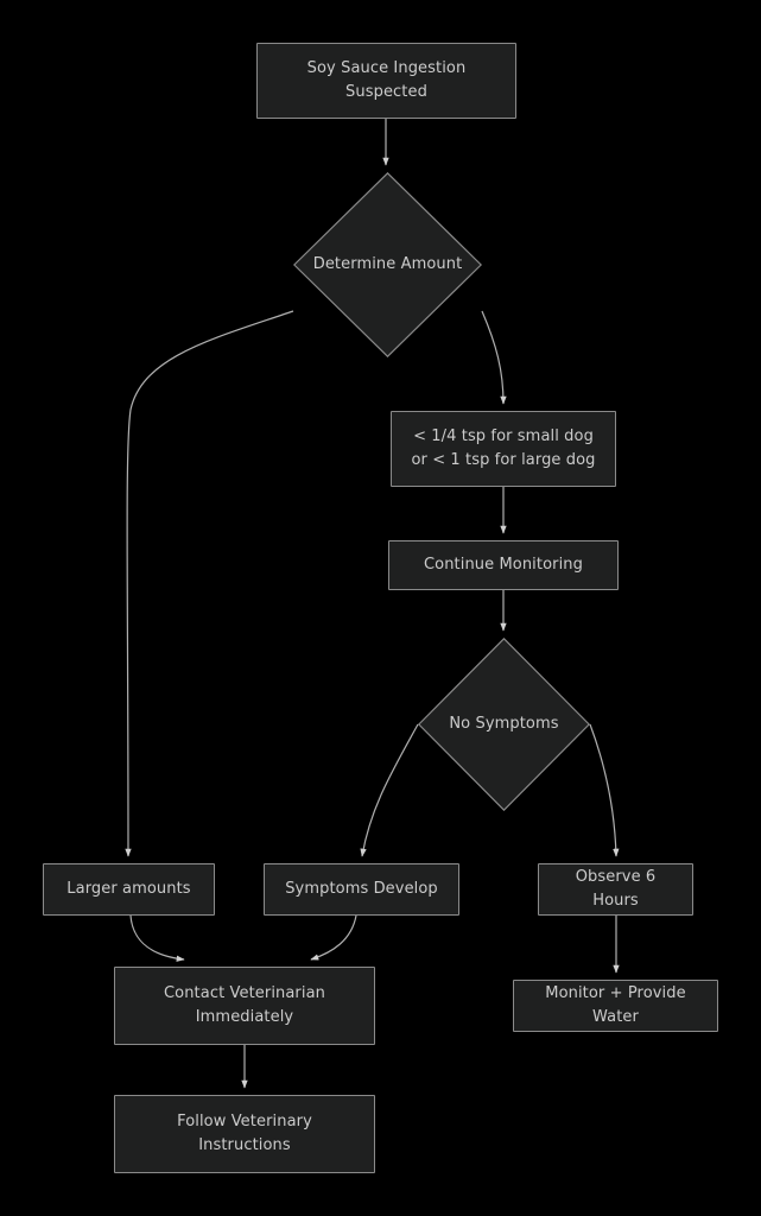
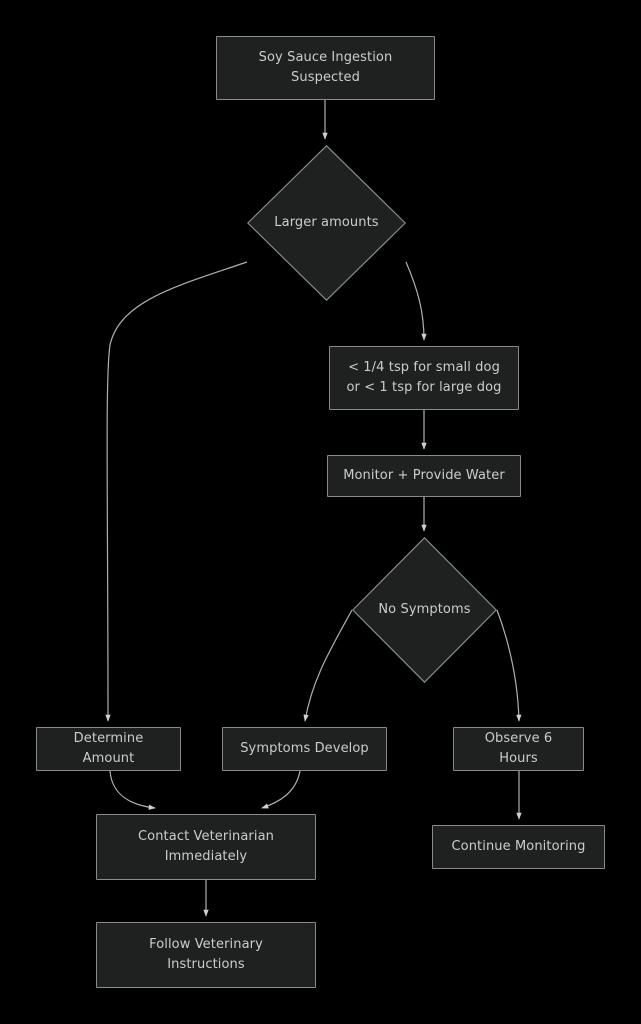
  Soy Sauce Ingestion
  Suspected
- Determine Amount
+ Larger amounts
  < 1/4 tsp for small dog
  or < 1 tsp for large dog
- Continue Monitoring
+ Monitor + Provide Water
  No Symptoms
- Larger amounts
+ Determine Amount
  Symptoms Develop
  Observe 6 Hours
  Contact Veterinarian
  Immediately
- Monitor + Provide Water
+ Continue Monitoring
  Follow Veterinary
  Instructions
